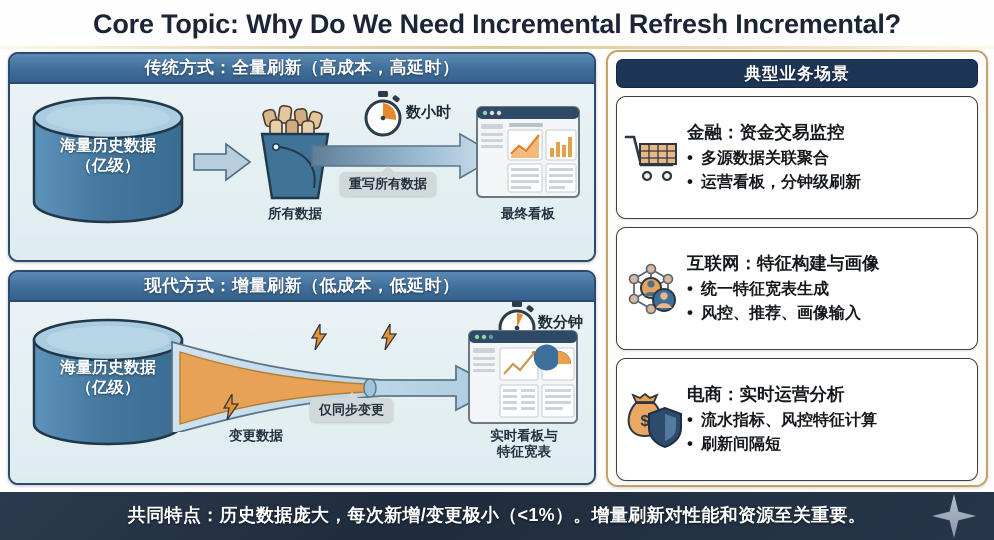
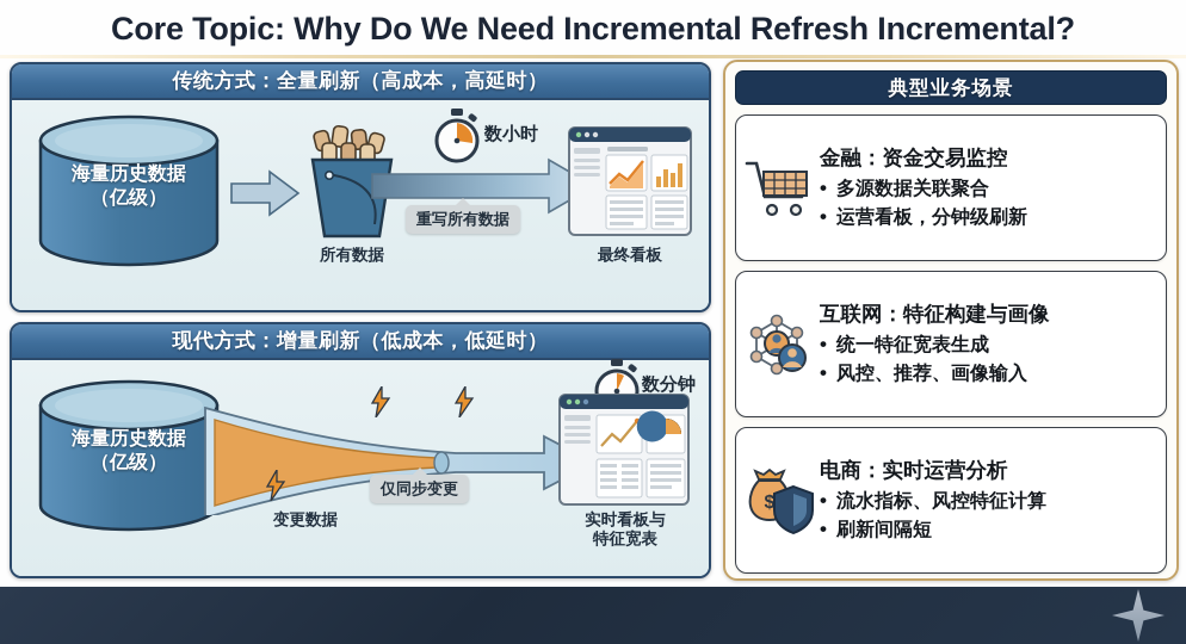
  Core Topic: Why Do We Need Incremental Refresh Incremental?
  传统方式：全量刷新（高成本，高延时）
  海量历史数据
  （亿级）
  所有数据
  数小时
  重写所有数据
  最终看板
  现代方式：增量刷新（低成本，低延时）
  海量历史数据
  （亿级）
  变更数据
  数分钟
  仅同步变更
  实时看板与
  特征宽表
  典型业务场景
  金融：资金交易监控
  •
  多源数据关联聚合
  •
  运营看板，分钟级刷新
  互联网：特征构建与画像
  •
  统一特征宽表生成
  •
  风控、推荐、画像输入
  $
  电商：实时运营分析
  •
  流水指标、风控特征计算
  •
  刷新间隔短
- 共同特点：历史数据庞大，每次新增/变更极小（<1%）。增量刷新对性能和资源至关重要。
